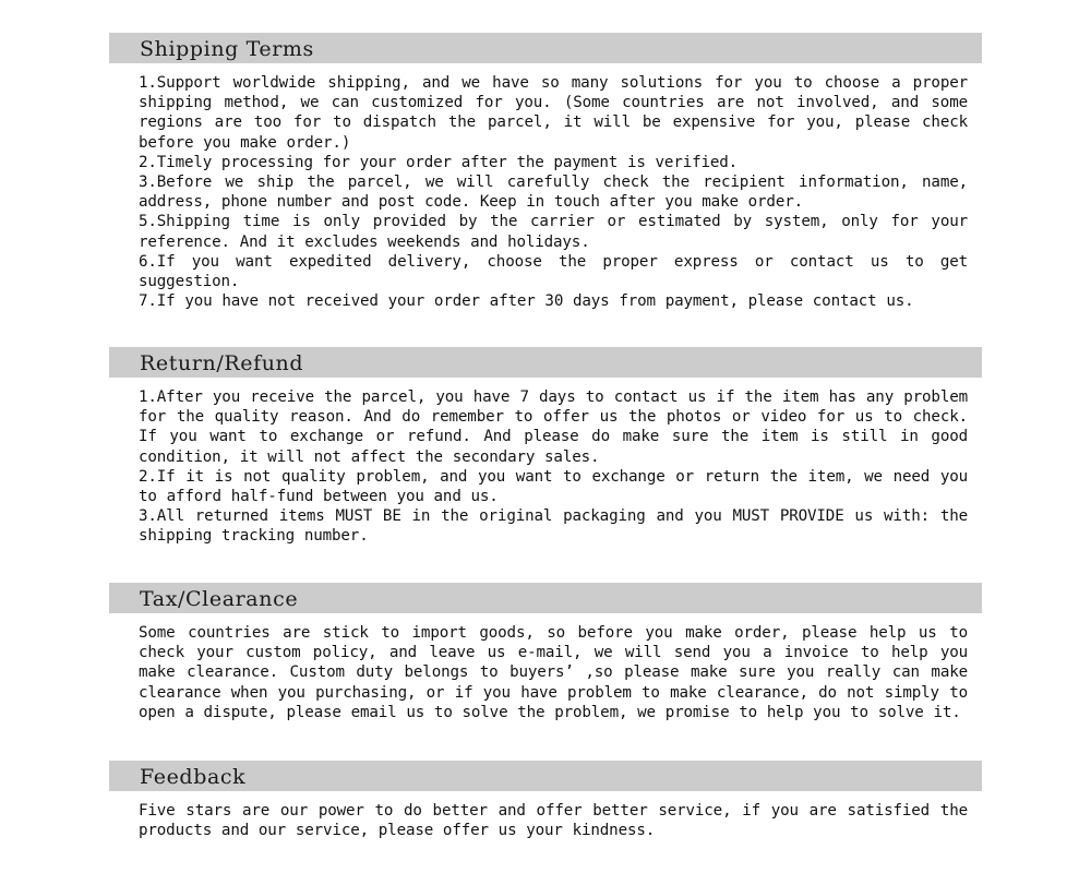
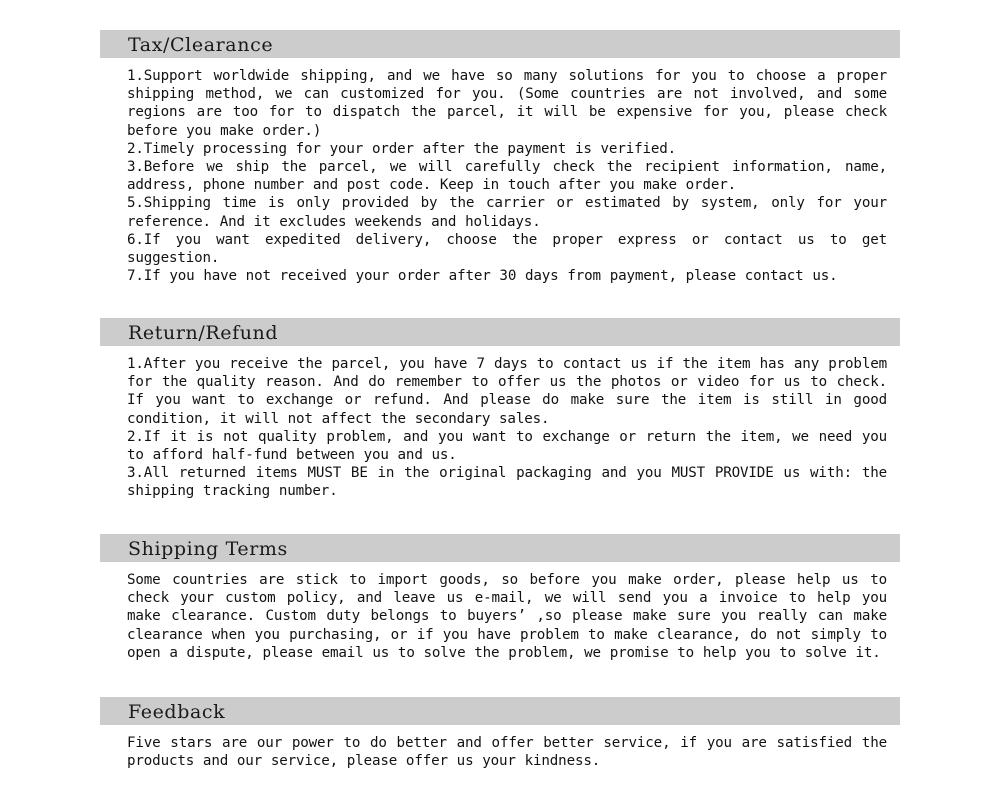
- Shipping Terms
+ Tax/Clearance
  1.Support worldwide shipping, and we have so many solutions for you to choose a proper shipping method, we can customized for you. (Some countries are not involved, and some regions are too for to dispatch the parcel, it will be expensive for you, please check before you make order.)
  2.Timely processing for your order after the payment is verified.
  3.Before we ship the parcel, we will carefully check the recipient information, name, address, phone number and post code. Keep in touch after you make order.
  5.Shipping time is only provided by the carrier or estimated by system, only for your reference. And it excludes weekends and holidays.
  6.If you want expedited delivery, choose the proper express or contact us to get suggestion.
  7.If you have not received your order after 30 days from payment, please contact us.
  Return/Refund
  1.After you receive the parcel, you have 7 days to contact us if the item has any problem for the quality reason. And do remember to offer us the photos or video for us to check. If you want to exchange or refund. And please do make sure the item is still in good condition, it will not affect the secondary sales.
  2.If it is not quality problem, and you want to exchange or return the item, we need you to afford half-fund between you and us.
  3.All returned items MUST BE in the original packaging and you MUST PROVIDE us with: the shipping tracking number.
- Tax/Clearance
+ Shipping Terms
  Some countries are stick to import goods, so before you make order, please help us to check your custom policy, and leave us e-mail, we will send you a invoice to help you make clearance. Custom duty belongs to buyers’ ,so please make sure you really can make clearance when you purchasing, or if you have problem to make clearance, do not simply to open a dispute, please email us to solve the problem, we promise to help you to solve it.
  Feedback
  Five stars are our power to do better and offer better service, if you are satisfied the products and our service, please offer us your kindness.
